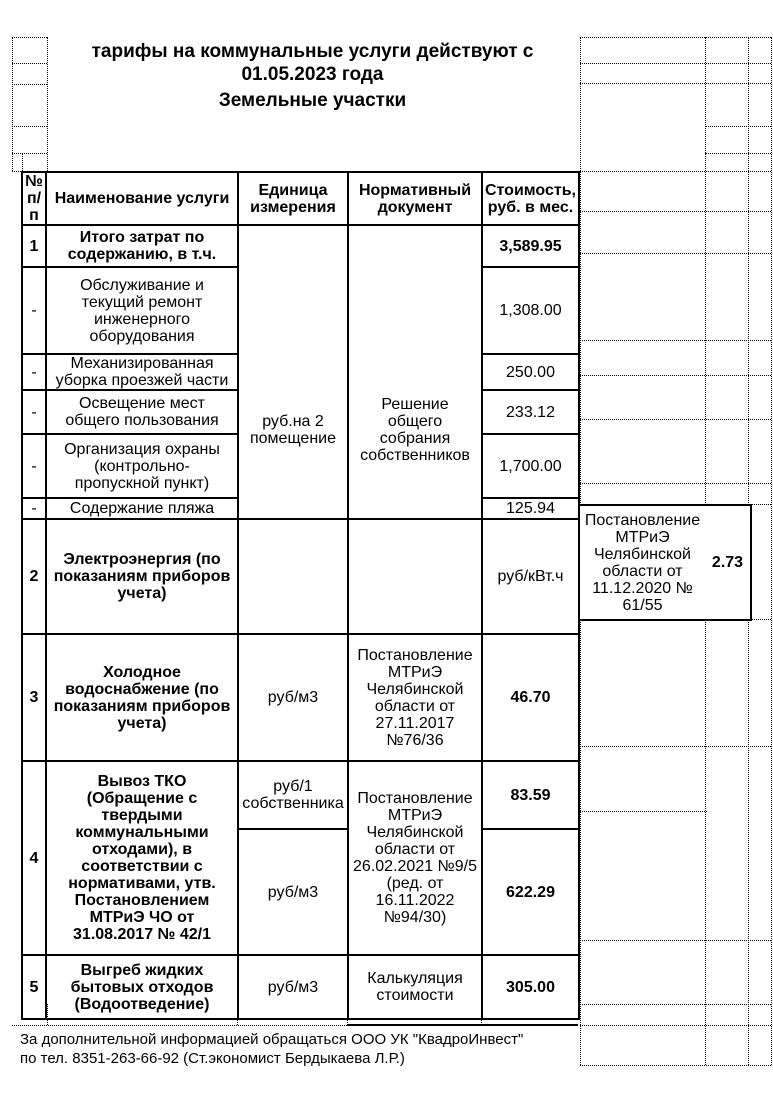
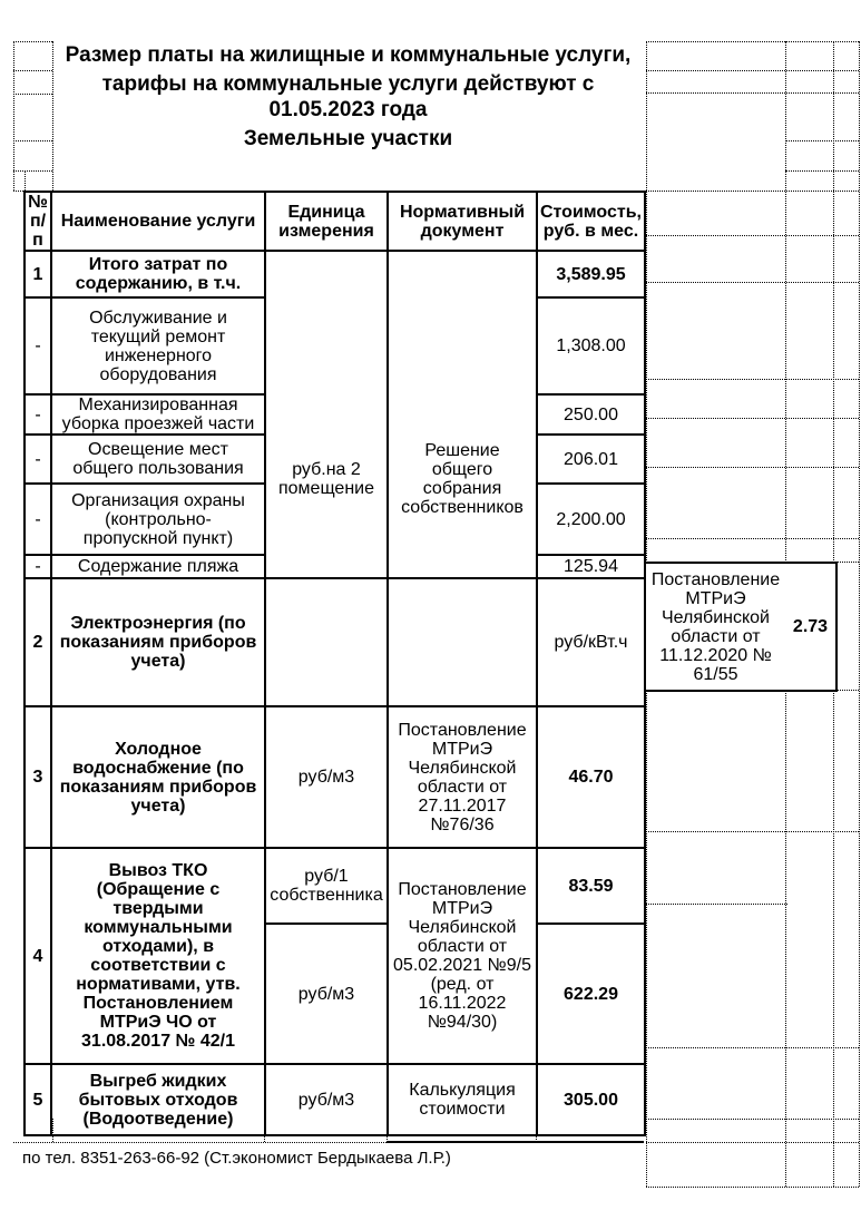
+ Размер платы на жилищные и коммунальные услуги,
  тарифы на коммунальные услуги действуют с
  01.05.2023 года
  Земельные участки
  № п/п	Наименование услуги	Единица измерения	Нормативный документ	Стоимость, руб. в мес.
  1	Итого затрат по содержанию, в т.ч.	руб.на 2 помещение	Решение общего собрания собственников	3,589.95
  -	Обслуживание и текущий ремонт инженерного оборудования	1,308.00
  -	Механизированная уборка проезжей части	250.00
- -	Освещение мест общего пользования	233.12
+ -	Освещение мест общего пользования	206.01
- -	Организация охраны (контрольно- пропускной пункт)	1,700.00
+ -	Организация охраны (контрольно- пропускной пункт)	2,200.00
  -	Содержание пляжа	125.94
  2	Электроэнергия (по показаниям приборов учета)			руб/кВт.ч
  3	Холодное водоснабжение (по показаниям приборов учета)	руб/м3	Постановление МТРиЭ Челябинской области от 27.11.2017 №76/36	46.70
- 4	Вывоз ТКО (Обращение с твердыми коммунальными отходами), в соответствии с нормативами, утв. Постановлением МТРиЭ ЧО от 31.08.2017 № 42/1	руб/1 собственника	Постановление МТРиЭ Челябинской области от 26.02.2021 №9/5 (ред. от 16.11.2022 №94/30)	83.59
+ 4	Вывоз ТКО (Обращение с твердыми коммунальными отходами), в соответствии с нормативами, утв. Постановлением МТРиЭ ЧО от 31.08.2017 № 42/1	руб/1 собственника	Постановление МТРиЭ Челябинской области от 05.02.2021 №9/5 (ред. от 16.11.2022 №94/30)	83.59
  руб/м3	622.29
  5	Выгреб жидких бытовых отходов (Водоотведение)	руб/м3	Калькуляция стоимости	305.00
  Постановление
  МТРиЭ
  Челябинской
  области от
  11.12.2020 №
  61/55
  2.73
- За дополнительной информацией обращаться ООО УК "КвадроИнвест"
  по тел. 8351-263-66-92 (Ст.экономист Бердыкаева Л.Р.)
